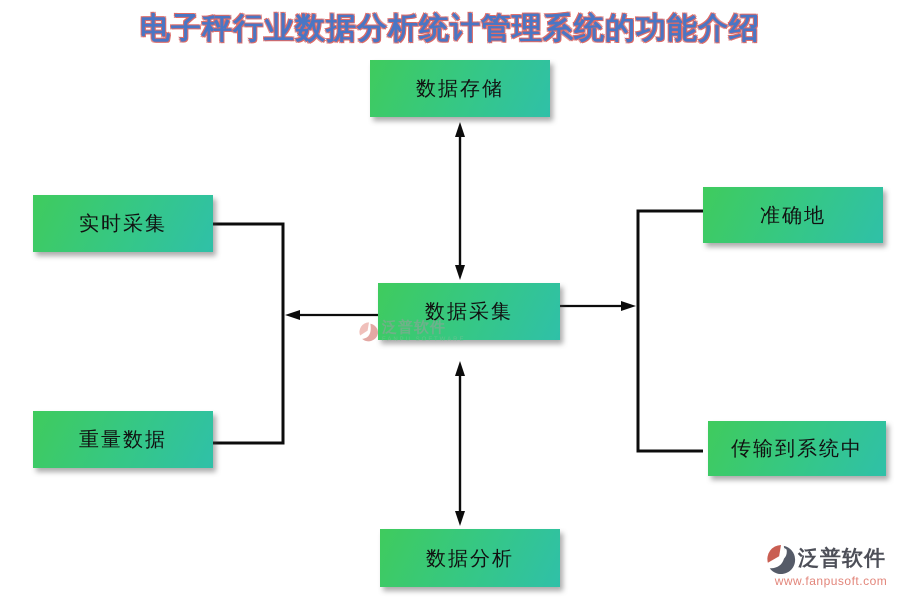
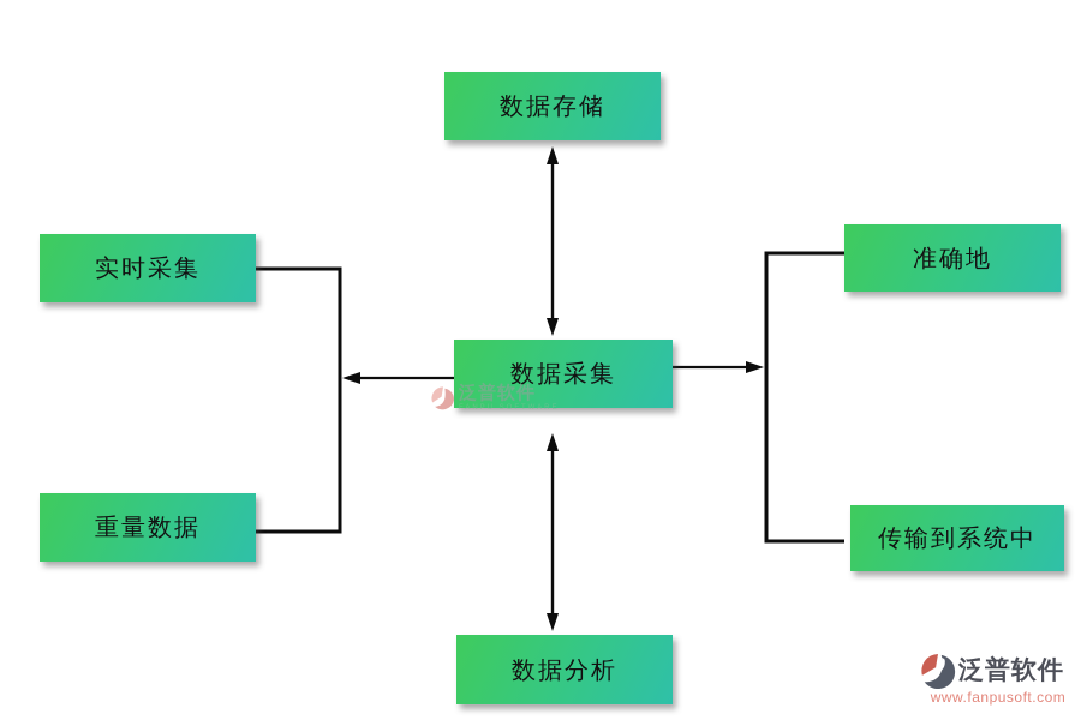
- 电子秤行业数据分析统计管理系统的功能介绍
  数据存储
  实时采集
  准确地
  数据采集
  重量数据
  传输到系统中
  数据分析
  泛普软件
  泛普软件
  www.fanpusoft.com
